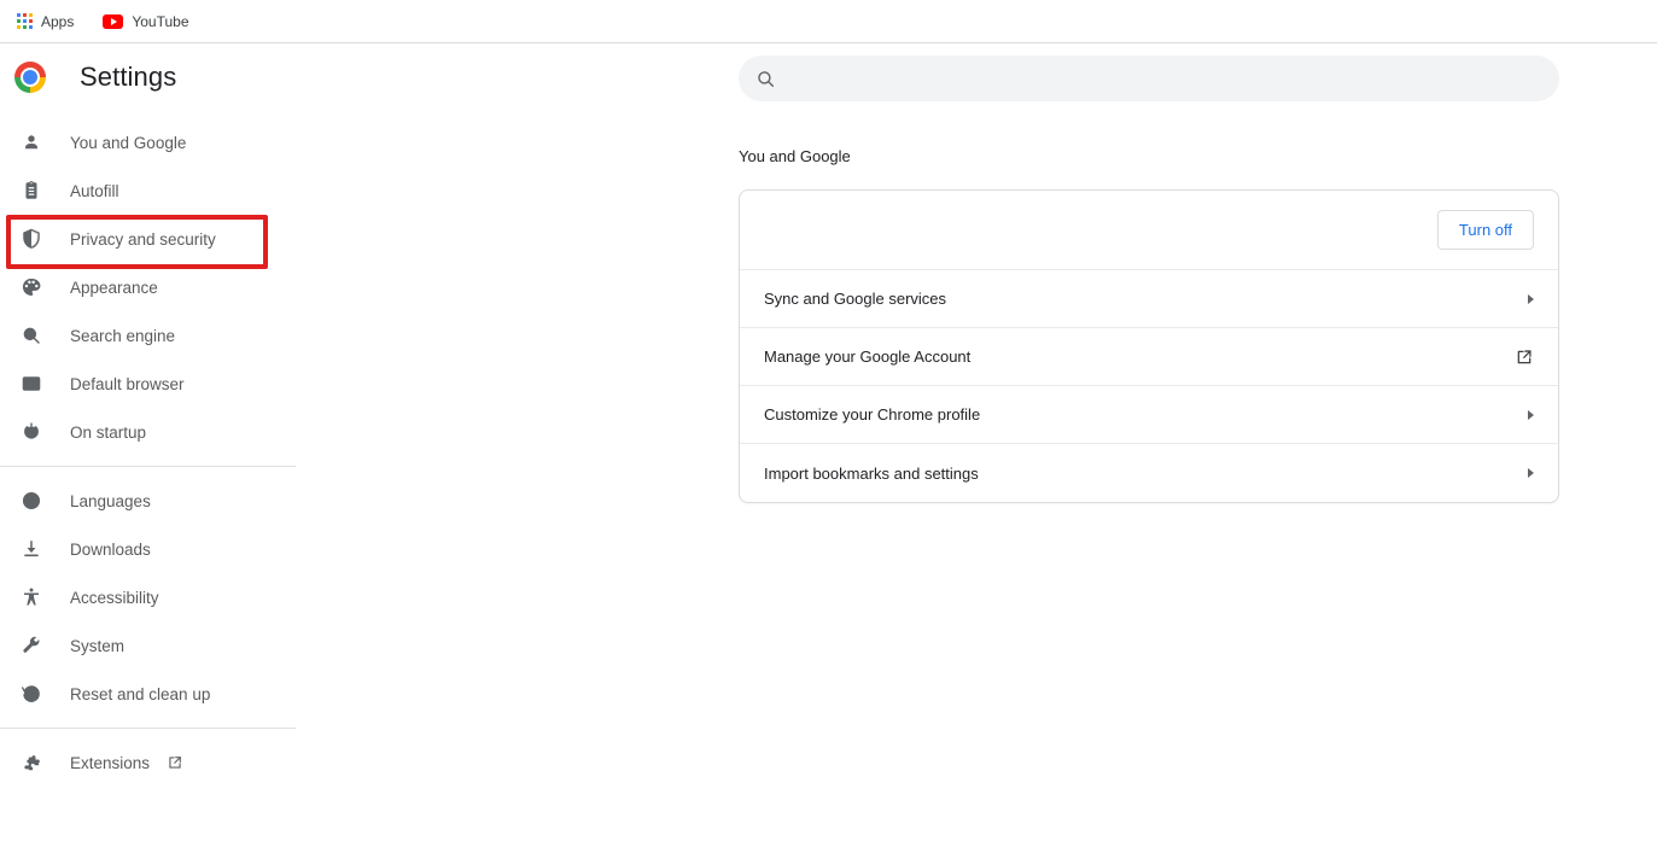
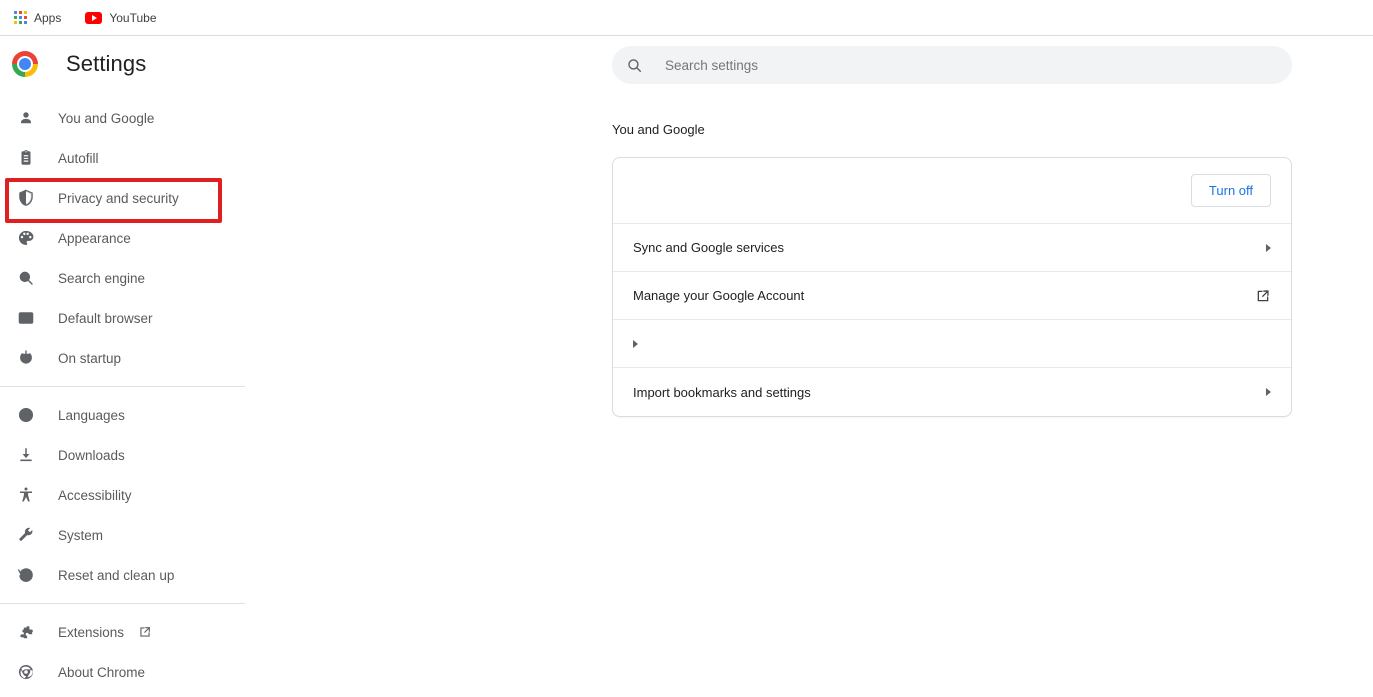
  Apps
  YouTube
  Settings
  You and Google
  Autofill
  Privacy and security
  Appearance
  Search engine
  Default browser
  On startup
  Languages
  Downloads
  Accessibility
  System
  Reset and clean up
  Extensions
+ About Chrome
+ Search settings
  You and Google
  Turn off
  Sync and Google services
  Manage your Google Account
- Customize your Chrome profile
  Import bookmarks and settings
